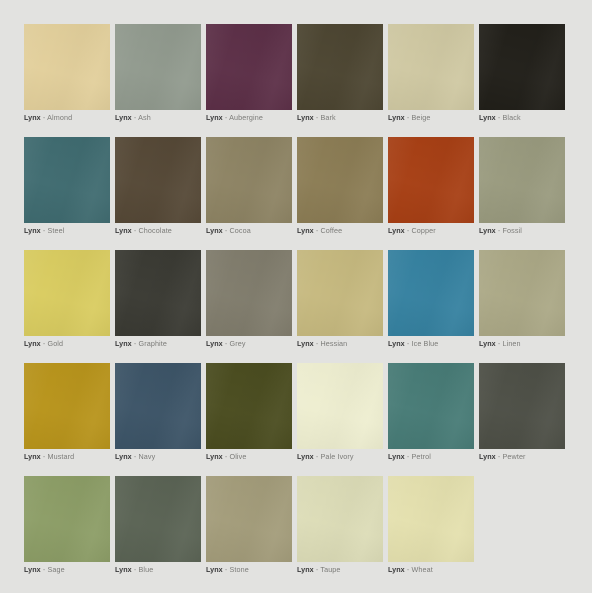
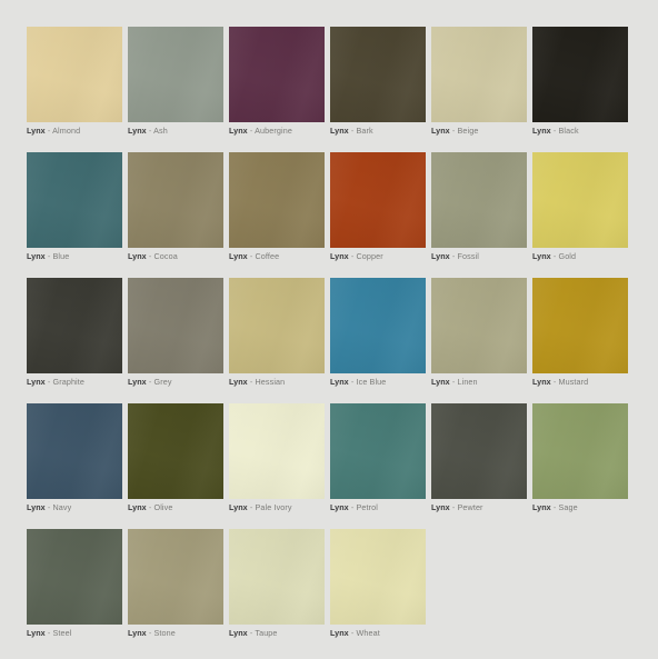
  Lynx - Almond
  Lynx - Ash
  Lynx - Aubergine
  Lynx - Bark
  Lynx - Beige
  Lynx - Black
- Lynx - Steel
+ Lynx - Blue
- Lynx - Chocolate
  Lynx - Cocoa
  Lynx - Coffee
  Lynx - Copper
  Lynx - Fossil
  Lynx - Gold
  Lynx - Graphite
  Lynx - Grey
  Lynx - Hessian
  Lynx - Ice Blue
  Lynx - Linen
  Lynx - Mustard
  Lynx - Navy
  Lynx - Olive
  Lynx - Pale Ivory
  Lynx - Petrol
  Lynx - Pewter
  Lynx - Sage
- Lynx - Blue
+ Lynx - Steel
  Lynx - Stone
  Lynx - Taupe
  Lynx - Wheat
